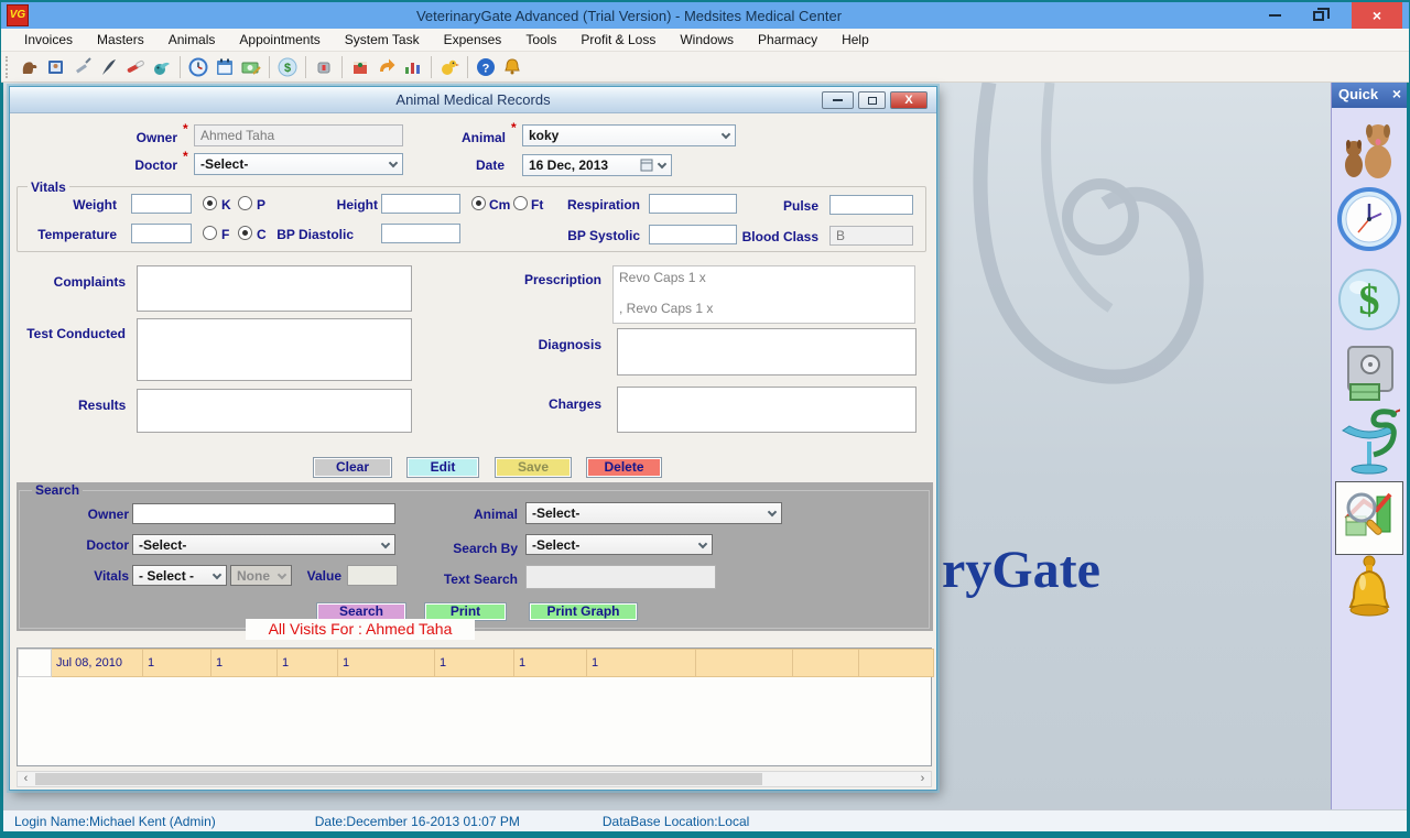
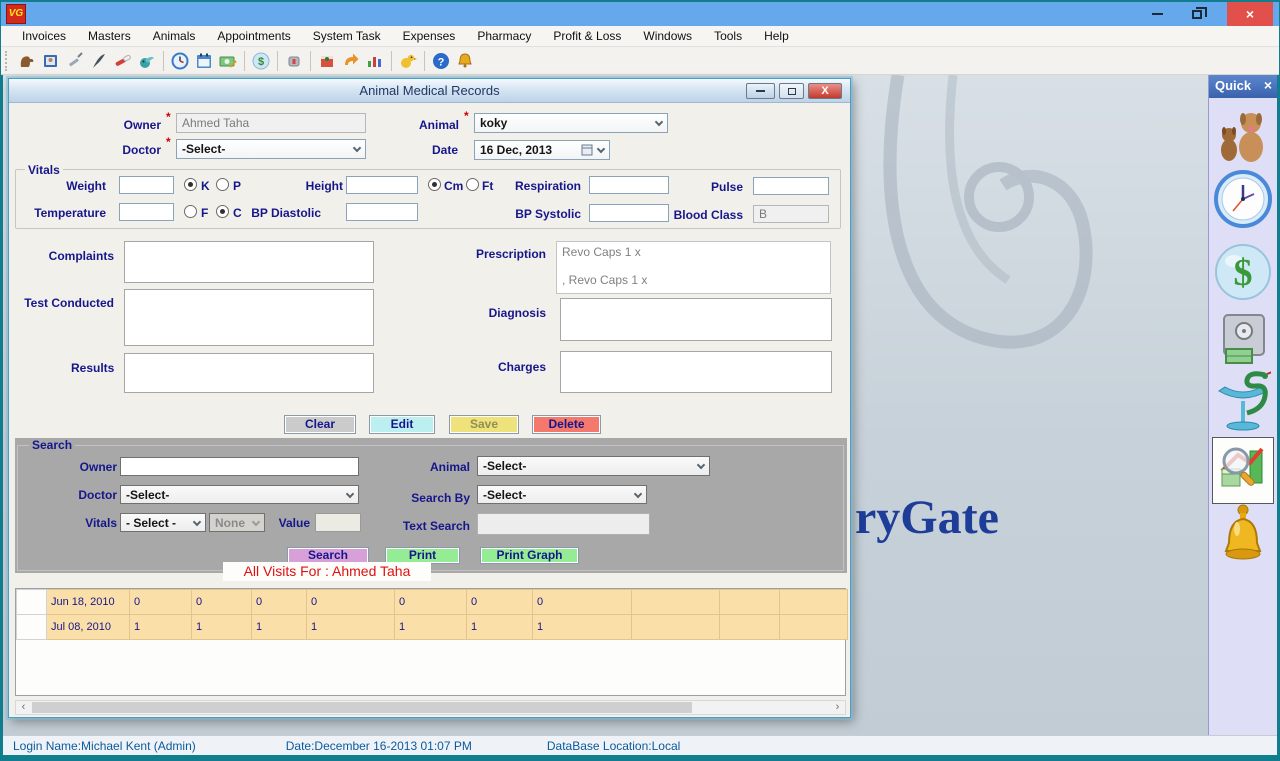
  VG
- VeterinaryGate Advanced (Trial Version) - Medsites Medical Center
  ×
  Invoices
  Masters
  Animals
  Appointments
  System Task
  Expenses
- Tools
+ Pharmacy
  Profit & Loss
  Windows
- Pharmacy
+ Tools
  Help
  $
  ?
  ryGate
  Animal Medical Records
  X
  Owner
  *
  Ahmed Taha
  Animal
  *
  koky
  Doctor
  *
  -Select-
  Date
  16 Dec, 2013
  Vitals
  Weight
  K
  P
  Height
  Cm
  Ft
  Respiration
  Pulse
  Temperature
  F
  C
  BP Diastolic
  BP Systolic
  Blood Class
  B
  Complaints
  Test Conducted
  Results
  Prescription
  Revo Caps 1 x
  , Revo Caps 1 x
  Diagnosis
  Charges
  Clear
  Edit
  Save
  Delete
  Search
  Owner
  Animal
  -Select-
  Doctor
  -Select-
  Search By
  -Select-
  Vitals
  - Select -
  None
  Value
  Text Search
  Search
  Print
  Print Graph
  All Visits For : Ahmed Taha
+ 	Jun 18, 2010	0	0	0	0	0	0	0
  	Jul 08, 2010	1	1	1	1	1	1	1
  ‹
  ›
  Quick
  ×
  $
  Login Name:Michael Kent (Admin)
  Date:December 16-2013 01:07 PM
  DataBase Location:Local
